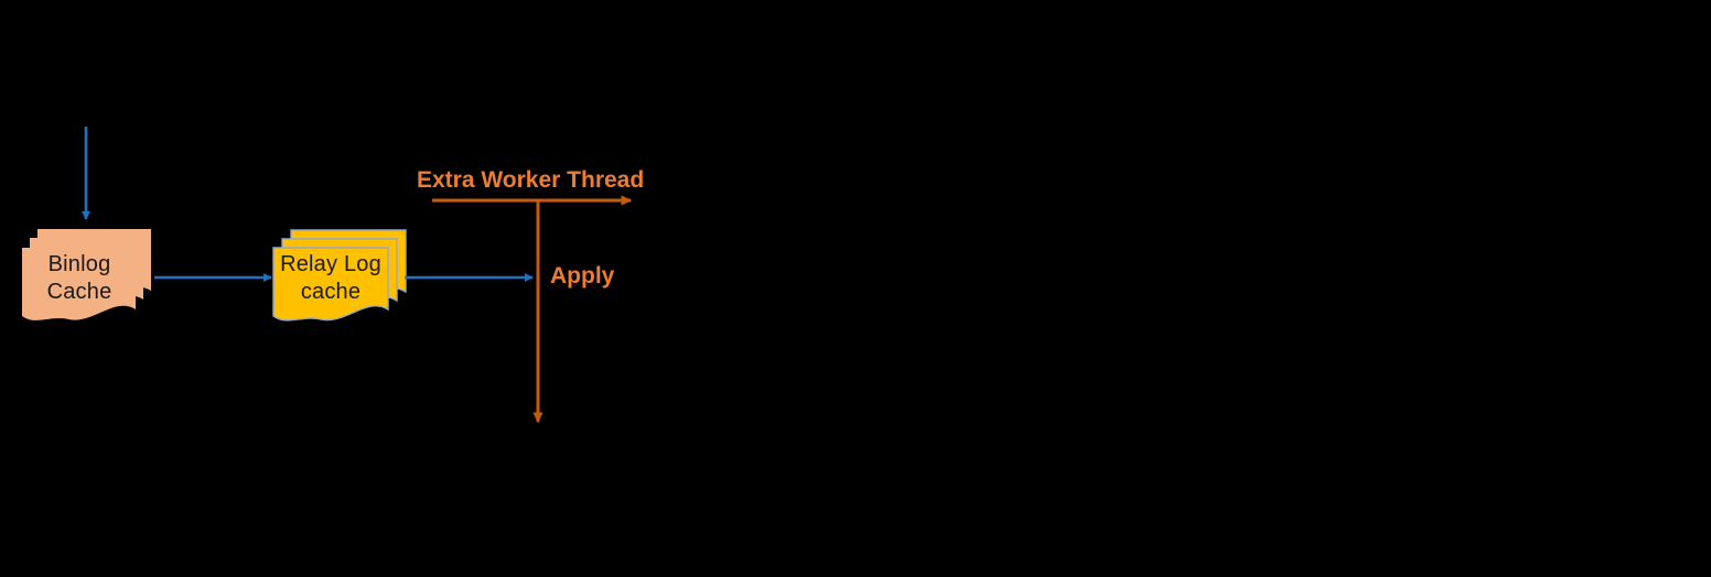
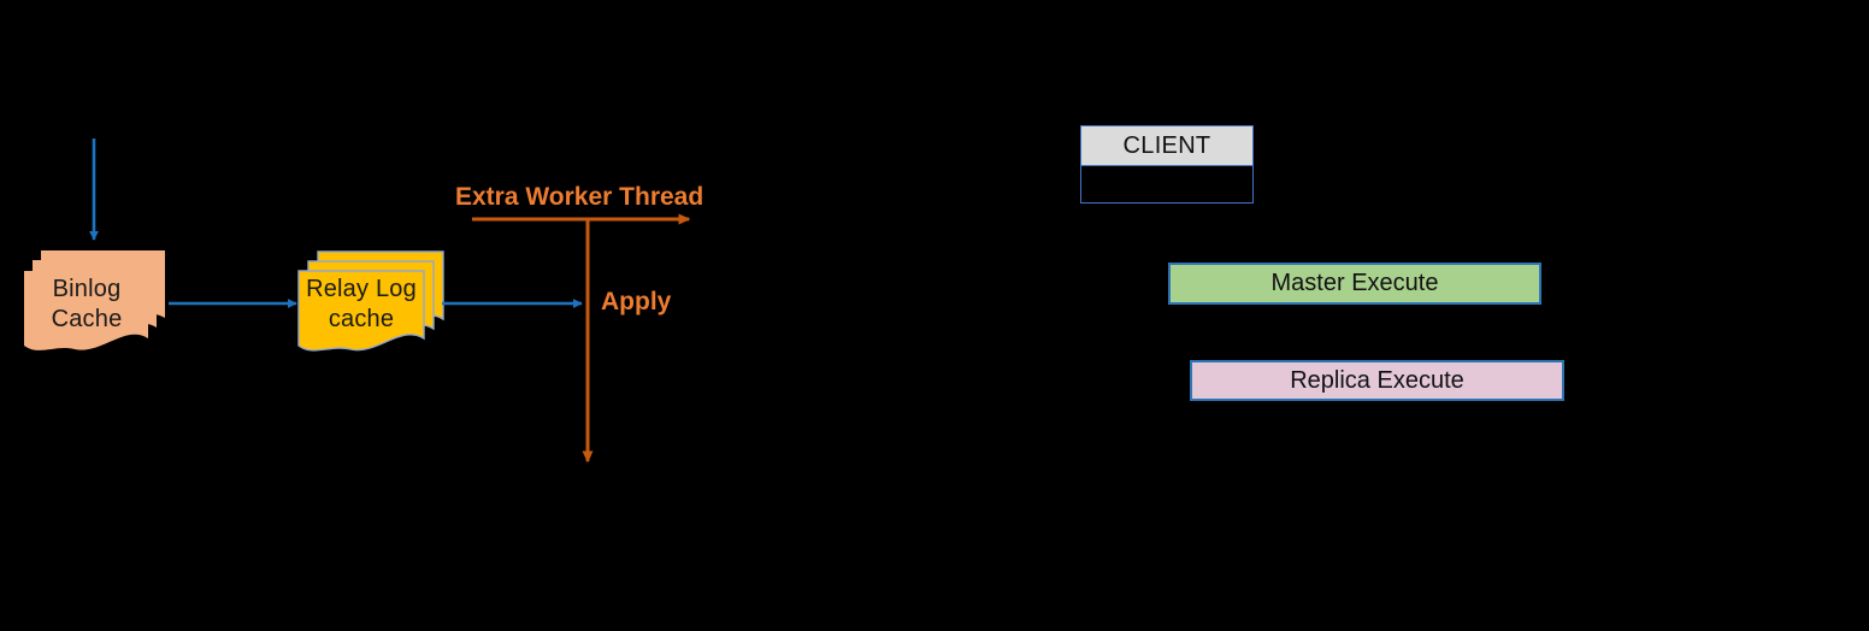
  Binlog Cache
  Relay Log cache
  Extra Worker Thread
  Apply
+ CLIENT
+ Master Execute
+ Replica Execute
